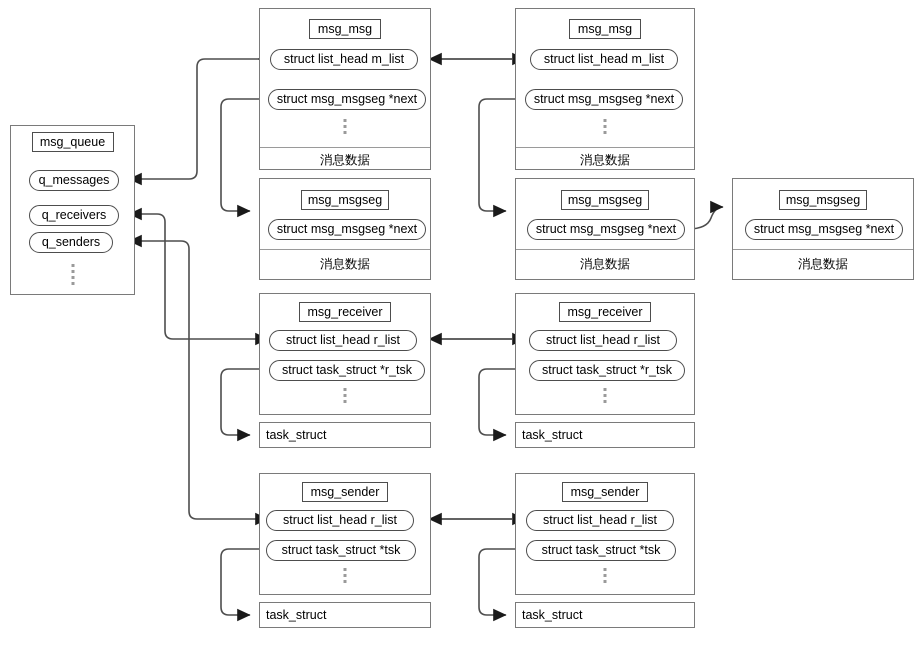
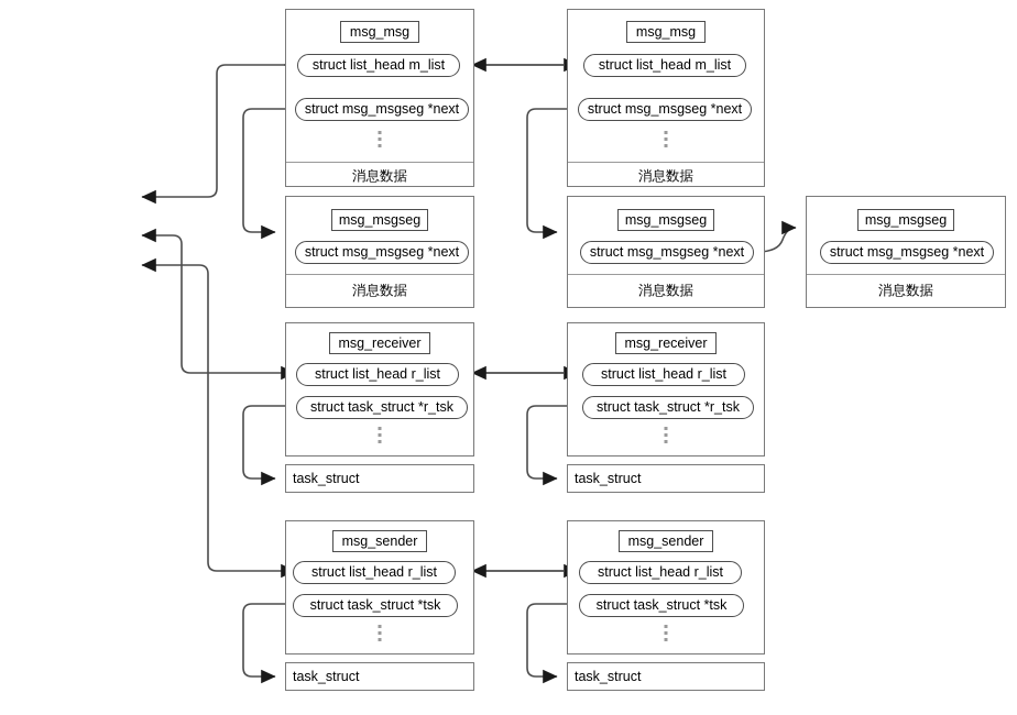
- msg_queue
- q_messages
- q_receivers
- q_senders
  msg_msg
  struct list_head m_list
  struct msg_msgseg *next
  消息数据
  msg_msg
  struct list_head m_list
  struct msg_msgseg *next
  消息数据
  msg_msgseg
  struct msg_msgseg *next
  消息数据
  msg_msgseg
  struct msg_msgseg *next
  消息数据
  msg_msgseg
  struct msg_msgseg *next
  消息数据
  msg_receiver
  struct list_head r_list
  struct task_struct *r_tsk
  msg_receiver
  struct list_head r_list
  struct task_struct *r_tsk
  task_struct
  task_struct
  msg_sender
  struct list_head r_list
  struct task_struct *tsk
  msg_sender
  struct list_head r_list
  struct task_struct *tsk
  task_struct
  task_struct
